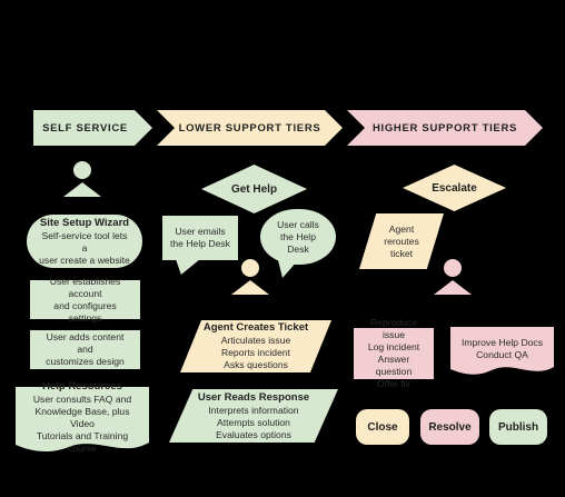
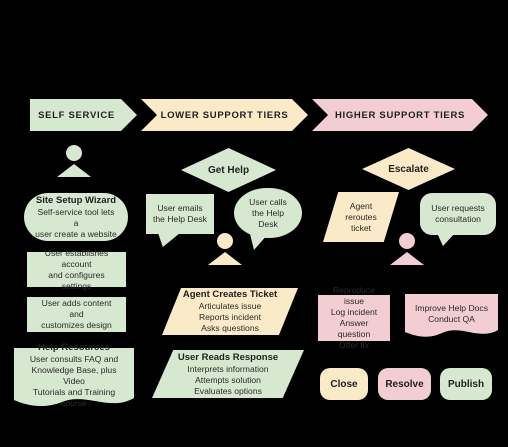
  SELF SERVICE
  LOWER SUPPORT TIERS
  HIGHER SUPPORT TIERS
  Get Help
  Escalate
  Site Setup Wizard
  Self-service tool lets a
  user create a website
  User establishes account
  and configures settings
  User adds content and
  customizes design
  Help Resources
  User consults FAQ and
  Knowledge Base, plus Video
  Tutorials and Training course
  User emails
  the Help Desk
  User calls
  the Help
  Desk
  Agent Creates Ticket
  Articulates issue
  Reports incident
  Asks questions
  User Reads Response
  Interprets information
  Attempts solution
  Evaluates options
  Agent
  reroutes
  ticket
+ User requests
+ consultation
  Reproduce issue
  Log incident
  Answer question
  Offer fix
  Improve Help Docs
  Conduct QA
  Close
  Resolve
  Publish
